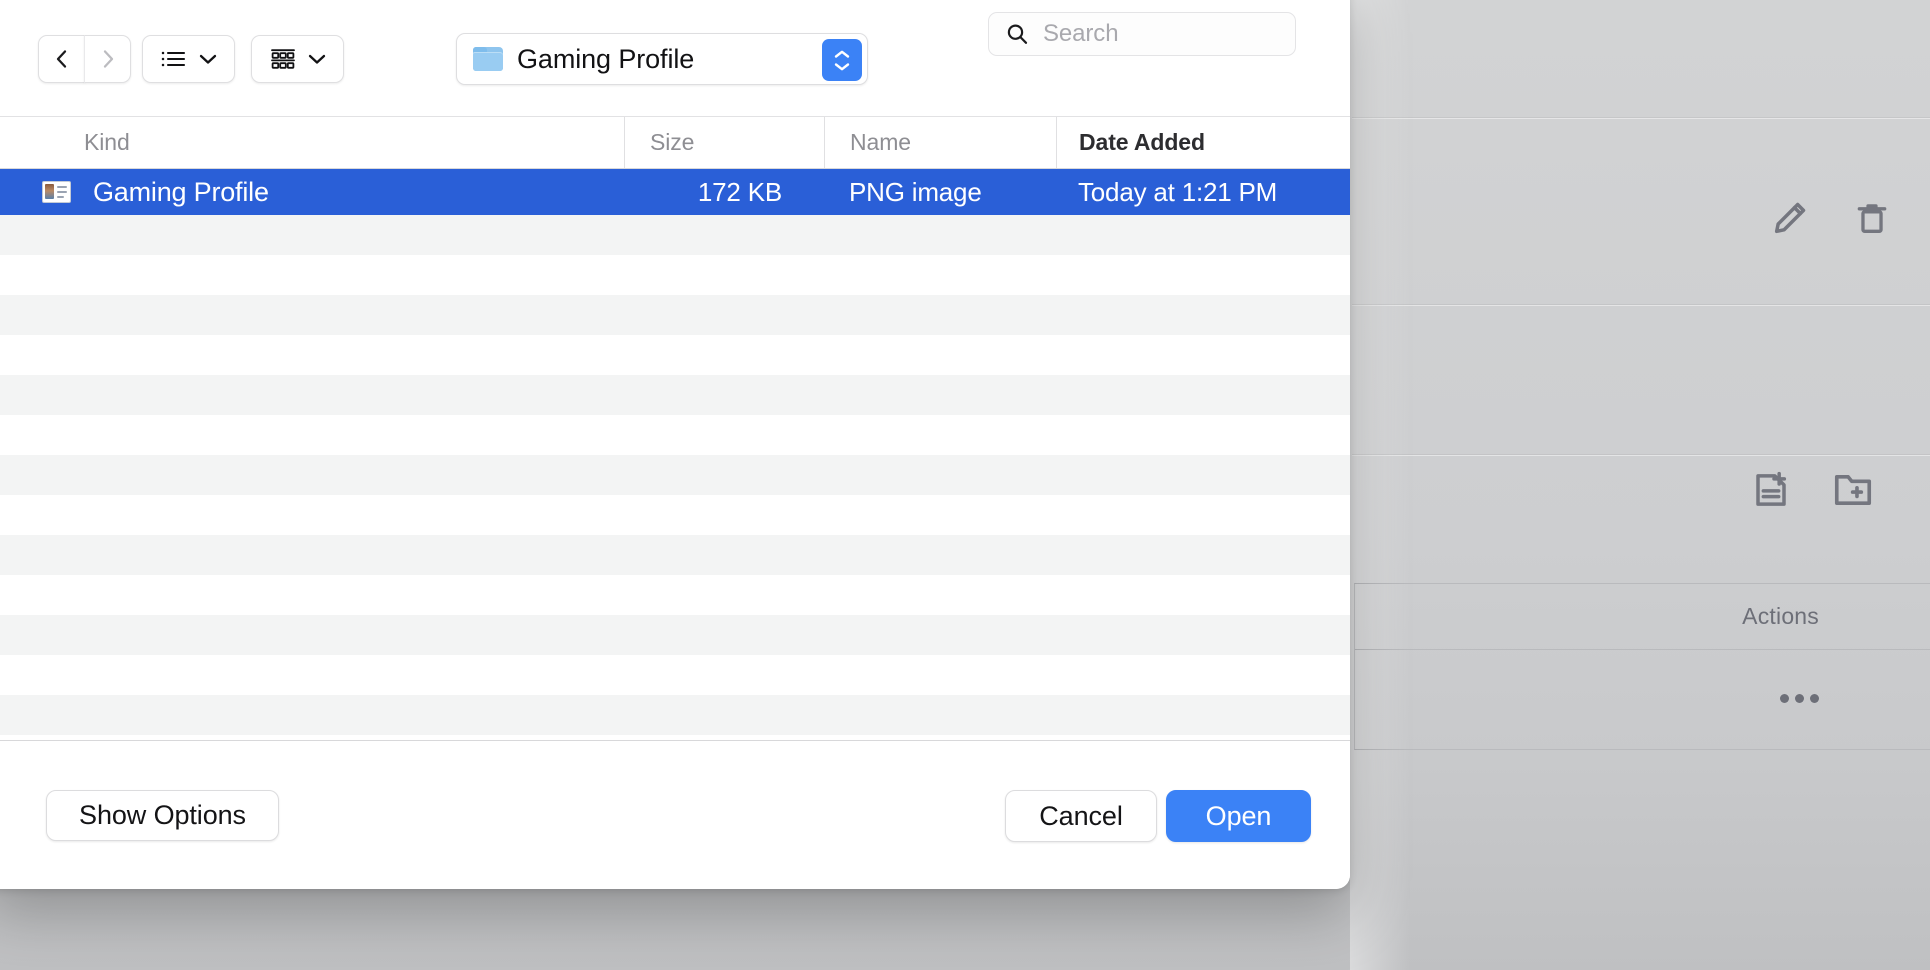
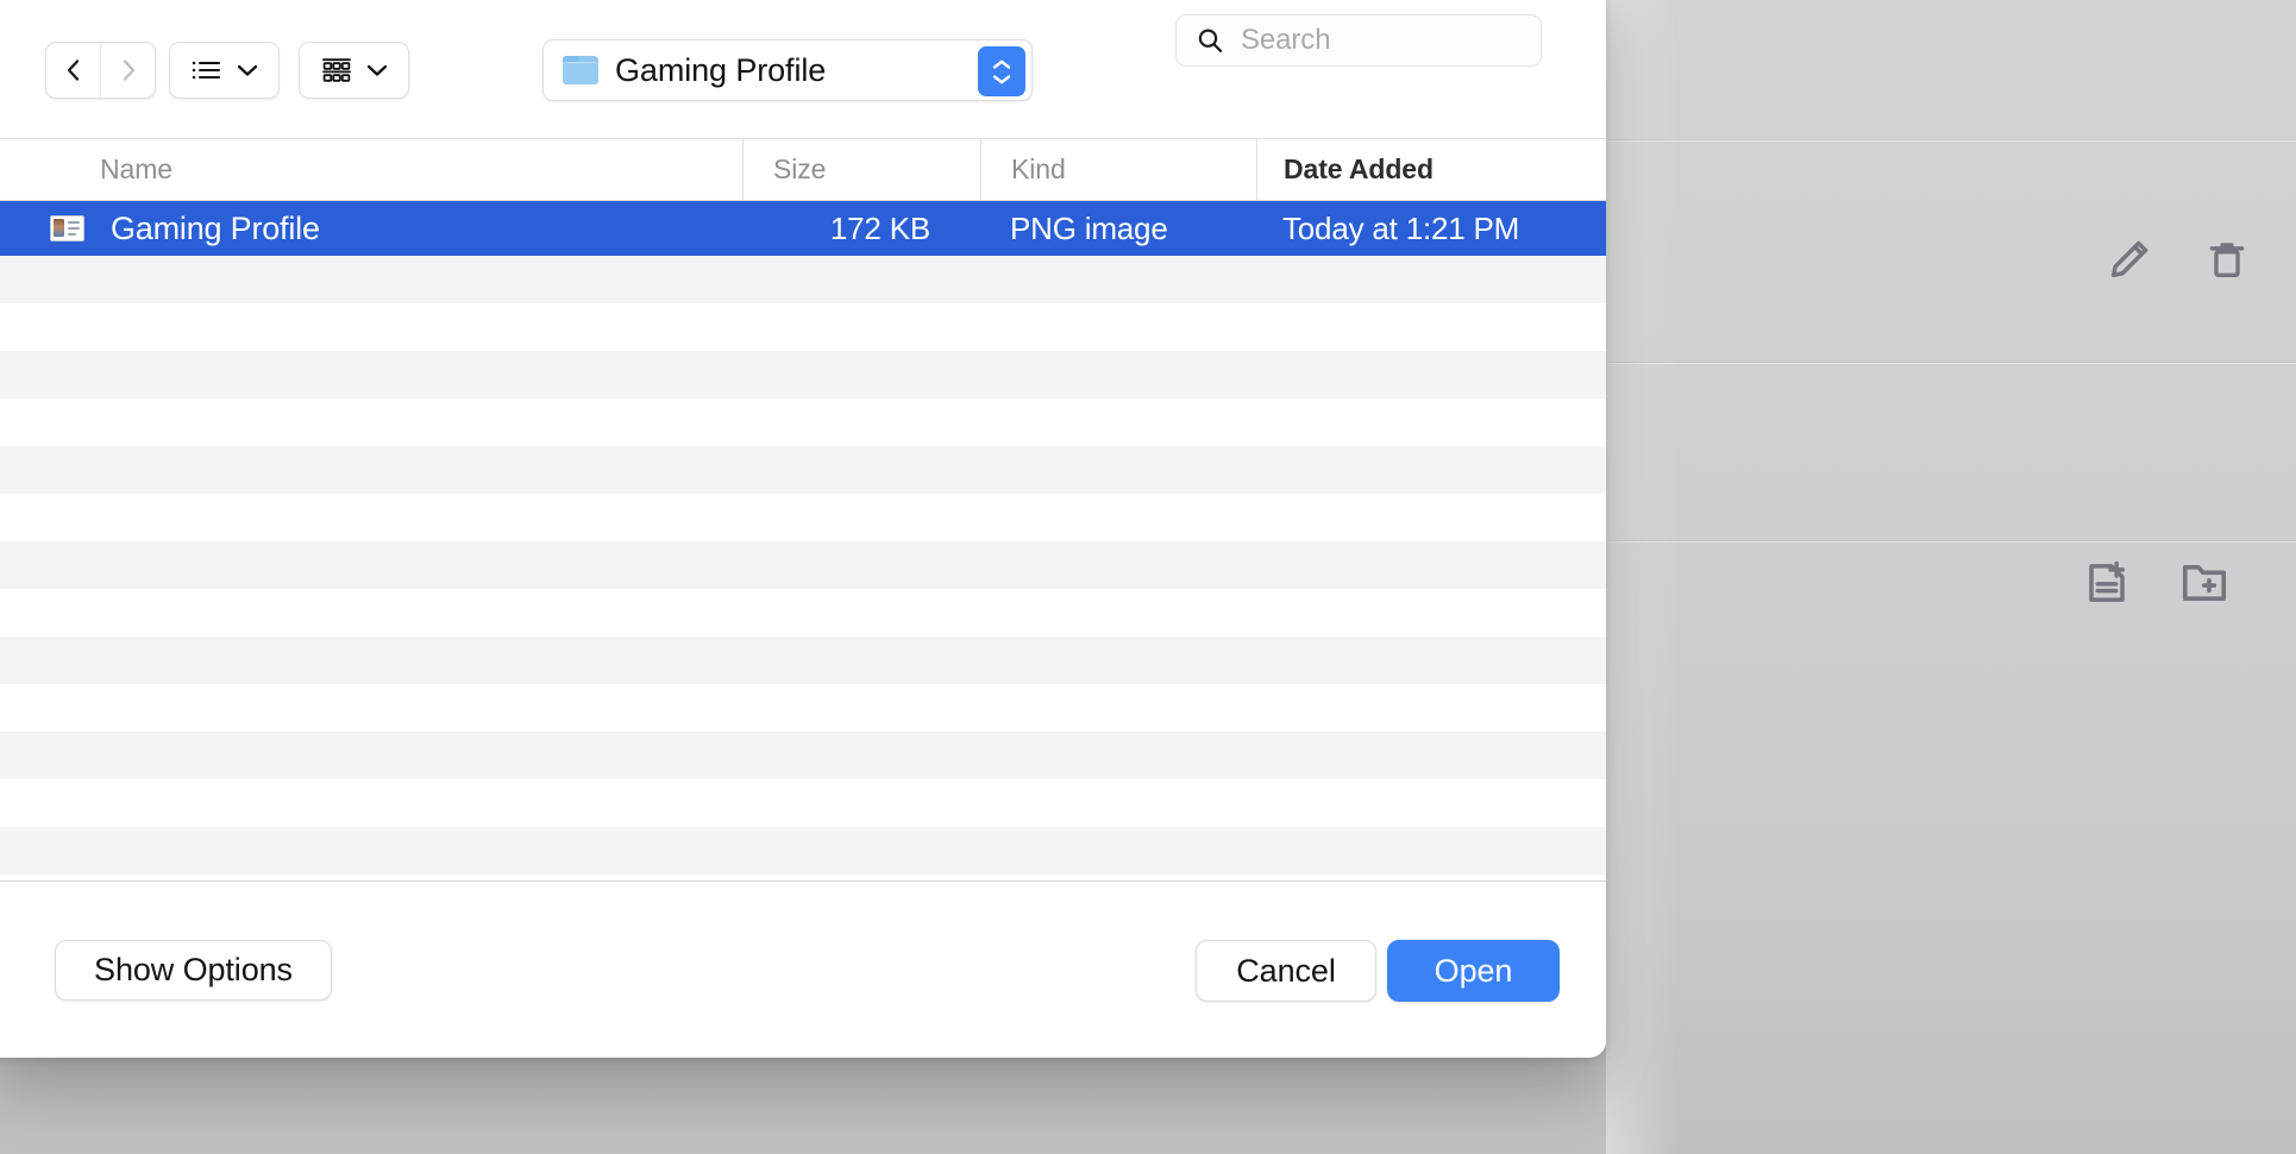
- Actions
  Gaming Profile
  Search
- Kind
+ Name
  Size
- Name
+ Kind
  Date Added
  Gaming Profile
  172 KB
  PNG image
  Today at 1:21 PM
  Show Options
  Cancel
  Open
